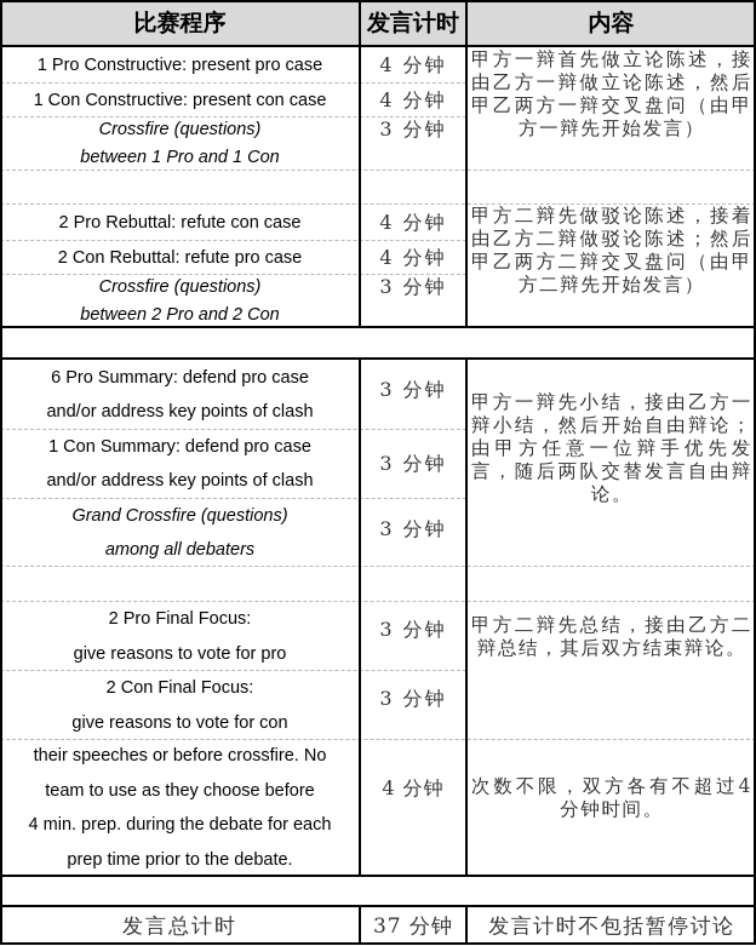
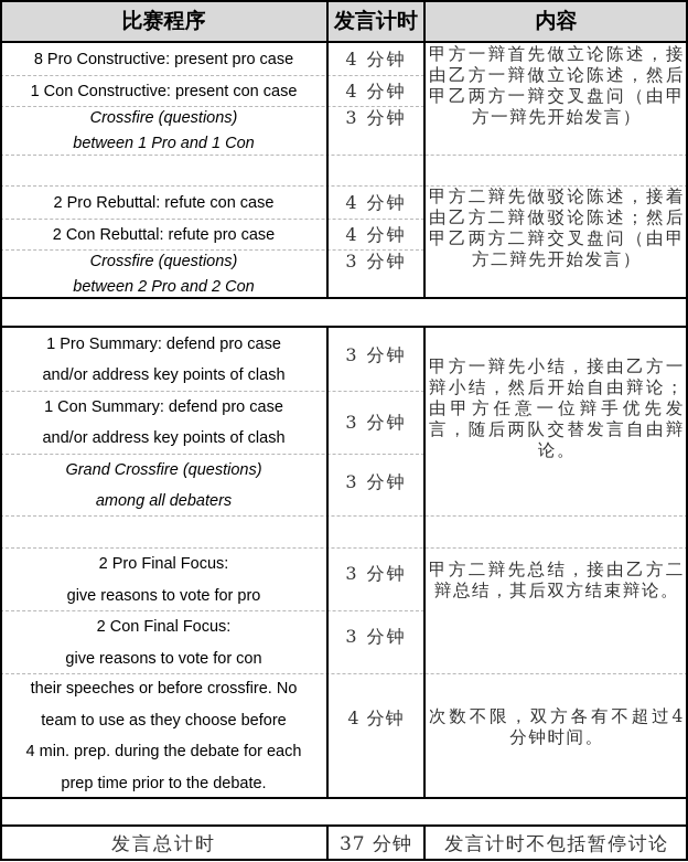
  比赛程序
  发言计时
  内容
- 1 Pro Constructive: present pro case
+ 8 Pro Constructive: present pro case
  4 分钟
  1 Con Constructive: present con case
  4 分钟
  Crossfire (questions)
  between 1 Pro and 1 Con
  3 分钟
  甲方一辩首先做立论陈述，接由乙方一辩做立论陈述，然后甲乙两方一辩交叉盘问（由甲方一辩先开始发言）
  2 Pro Rebuttal: refute con case
  4 分钟
  2 Con Rebuttal: refute pro case
  4 分钟
  Crossfire (questions)
  between 2 Pro and 2 Con
  3 分钟
  甲方二辩先做驳论陈述，接着由乙方二辩做驳论陈述；然后甲乙两方二辩交叉盘问（由甲方二辩先开始发言）
- 6 Pro Summary: defend pro case
+ 1 Pro Summary: defend pro case
  and/or address key points of clash
  3 分钟
  1 Con Summary: defend pro case
  and/or address key points of clash
  3 分钟
  Grand Crossfire (questions)
  among all debaters
  3 分钟
  甲方一辩先小结，接由乙方一辩小结，然后开始自由辩论；由甲方任意一位辩手优先发言，随后两队交替发言自由辩论。
  2 Pro Final Focus:
  give reasons to vote for pro
  3 分钟
  2 Con Final Focus:
  give reasons to vote for con
  3 分钟
  甲方二辩先总结，接由乙方二辩总结，其后双方结束辩论。
  their speeches or before crossfire. No
  team to use as they choose before
  4 min. prep. during the debate for each
  prep time prior to the debate.
  4 分钟
  次数不限，双方各有不超过4分钟时间。
  发言总计时
  37 分钟
  发言计时不包括暂停讨论
